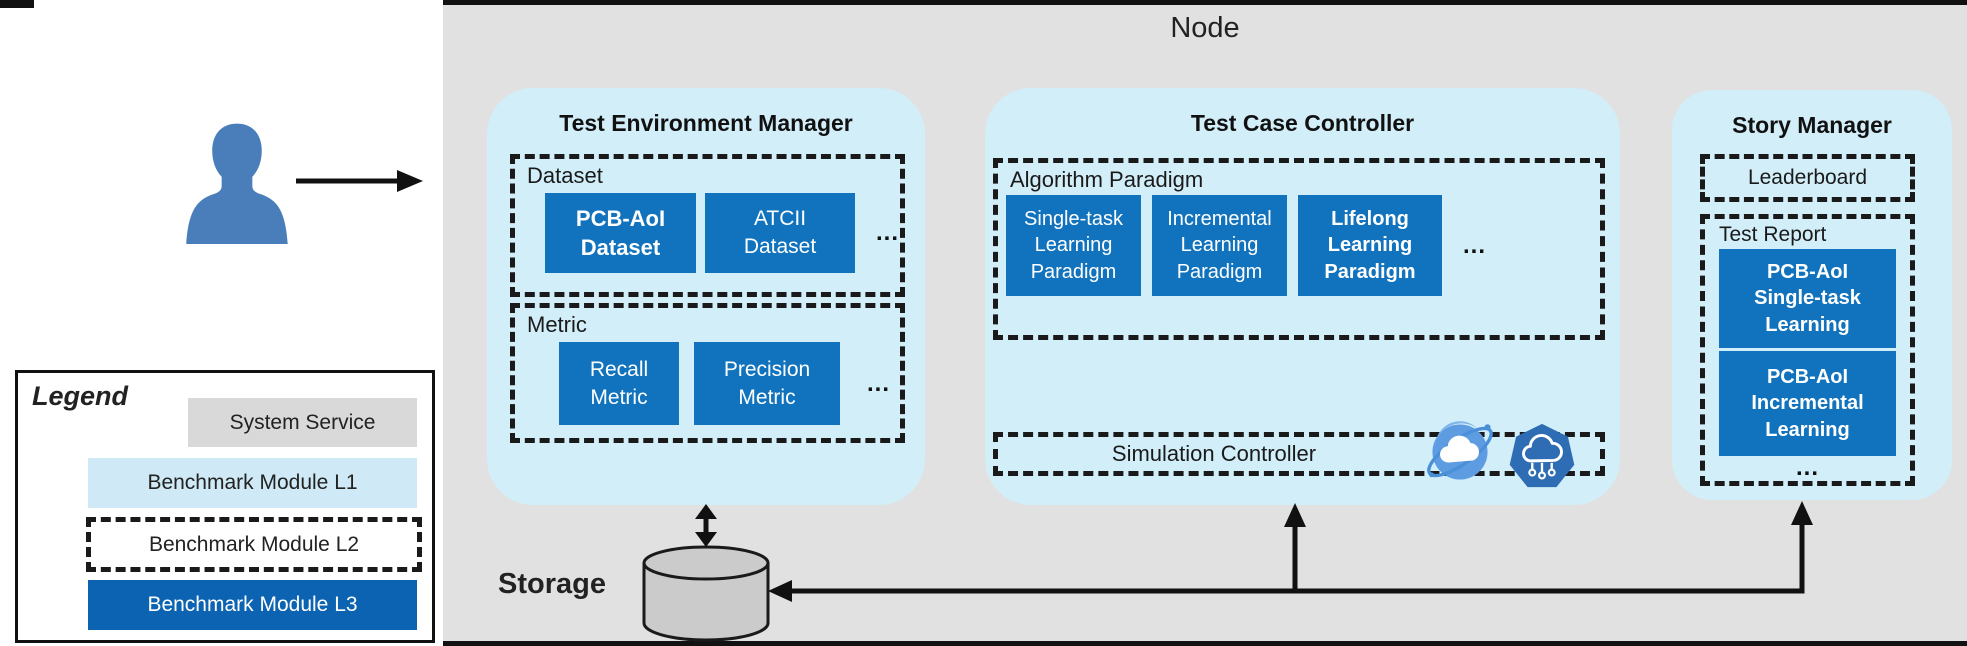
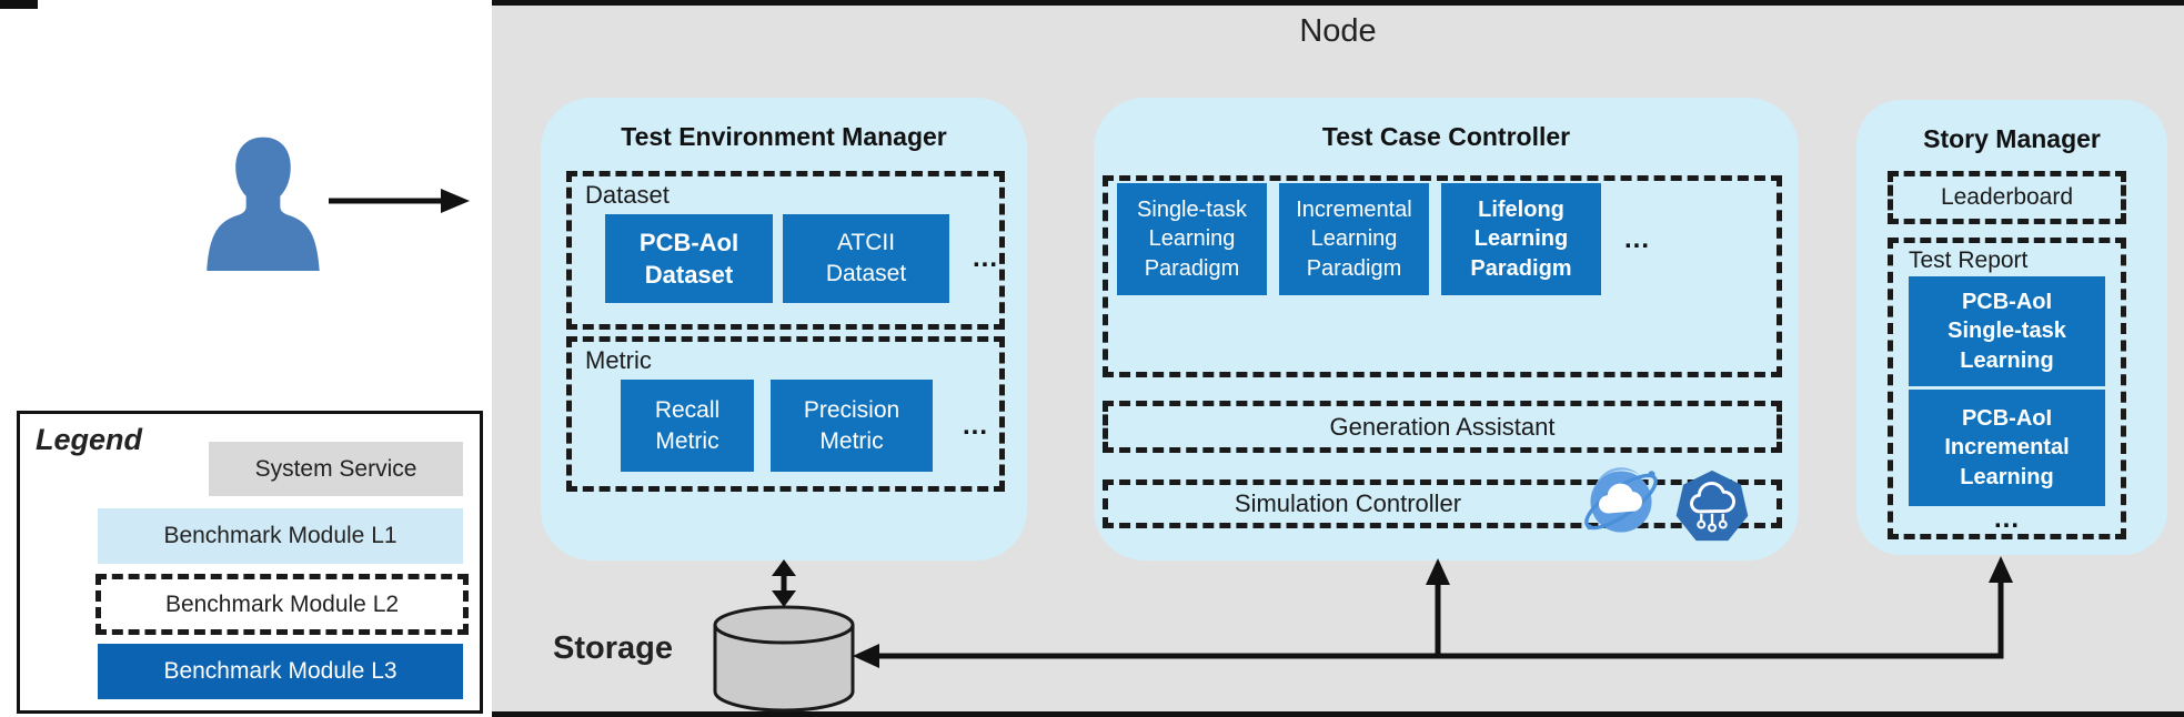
  Node
  Legend
  System Service
  Benchmark Module L1
  Benchmark Module L2
  Benchmark Module L3
  Test Environment Manager
  Dataset
  PCB-AoI
  Dataset
  ATCII
  Dataset
  ...
  Metric
  Recall
  Metric
  Precision
  Metric
  ...
  Test Case Controller
- Algorithm Paradigm
  Single-task
  Learning
  Paradigm
  Incremental
  Learning
  Paradigm
  Lifelong
  Learning
  Paradigm
  ...
+ Generation Assistant
  Simulation Controller
  Story Manager
  Leaderboard
  Test Report
  PCB-AoI
  Single-task
  Learning
  PCB-AoI
  Incremental
  Learning
  ...
  Storage
